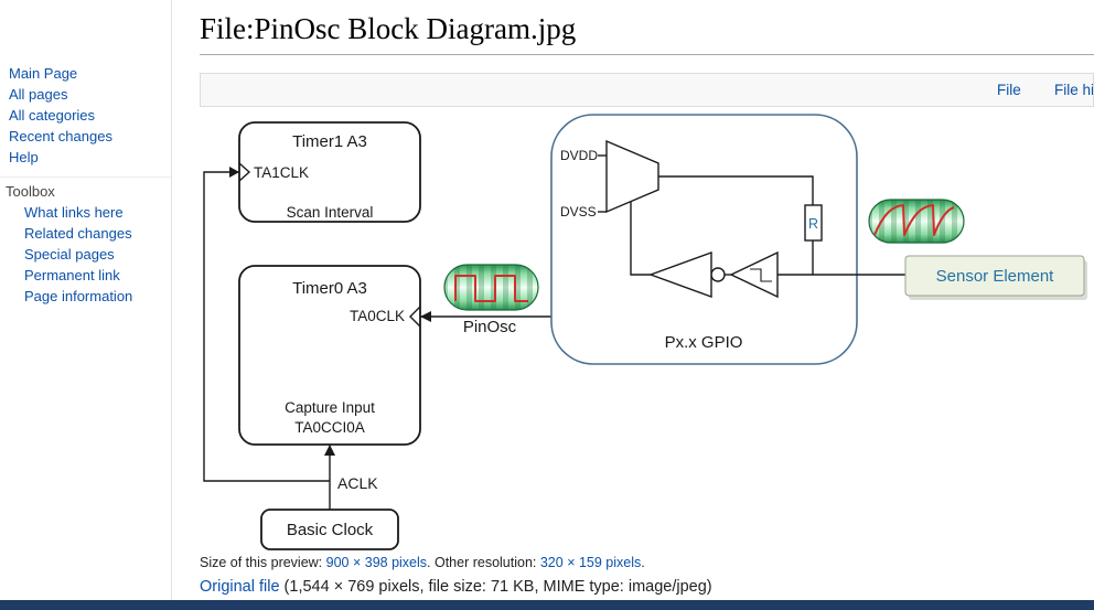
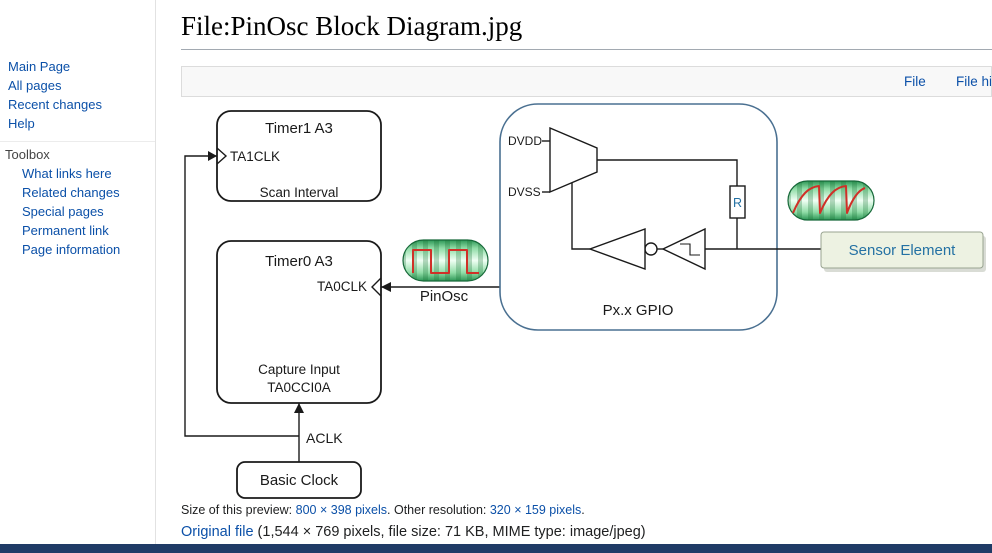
  Main Page
  All pages
- All categories
  Recent changes
  Help
  Toolbox
  What links here
  Related changes
  Special pages
  Permanent link
  Page information
  File:PinOsc Block Diagram.jpg
  File
  Timer1 A3
  TA1CLK
  Scan Interval
  Timer0 A3
  TA0CLK
  Capture Input
  TA0CCI0A
  Basic Clock
  ACLK
  PinOsc
  Px.x GPIO
  DVDD
  DVSS
  R
  Sensor Element
- Size of this preview: 900 × 398 pixels. Other resolution: 320 × 159 pixels.
+ Size of this preview: 800 × 398 pixels. Other resolution: 320 × 159 pixels.
  Original file (1,544 × 769 pixels, file size: 71 KB, MIME type: image/jpeg)
